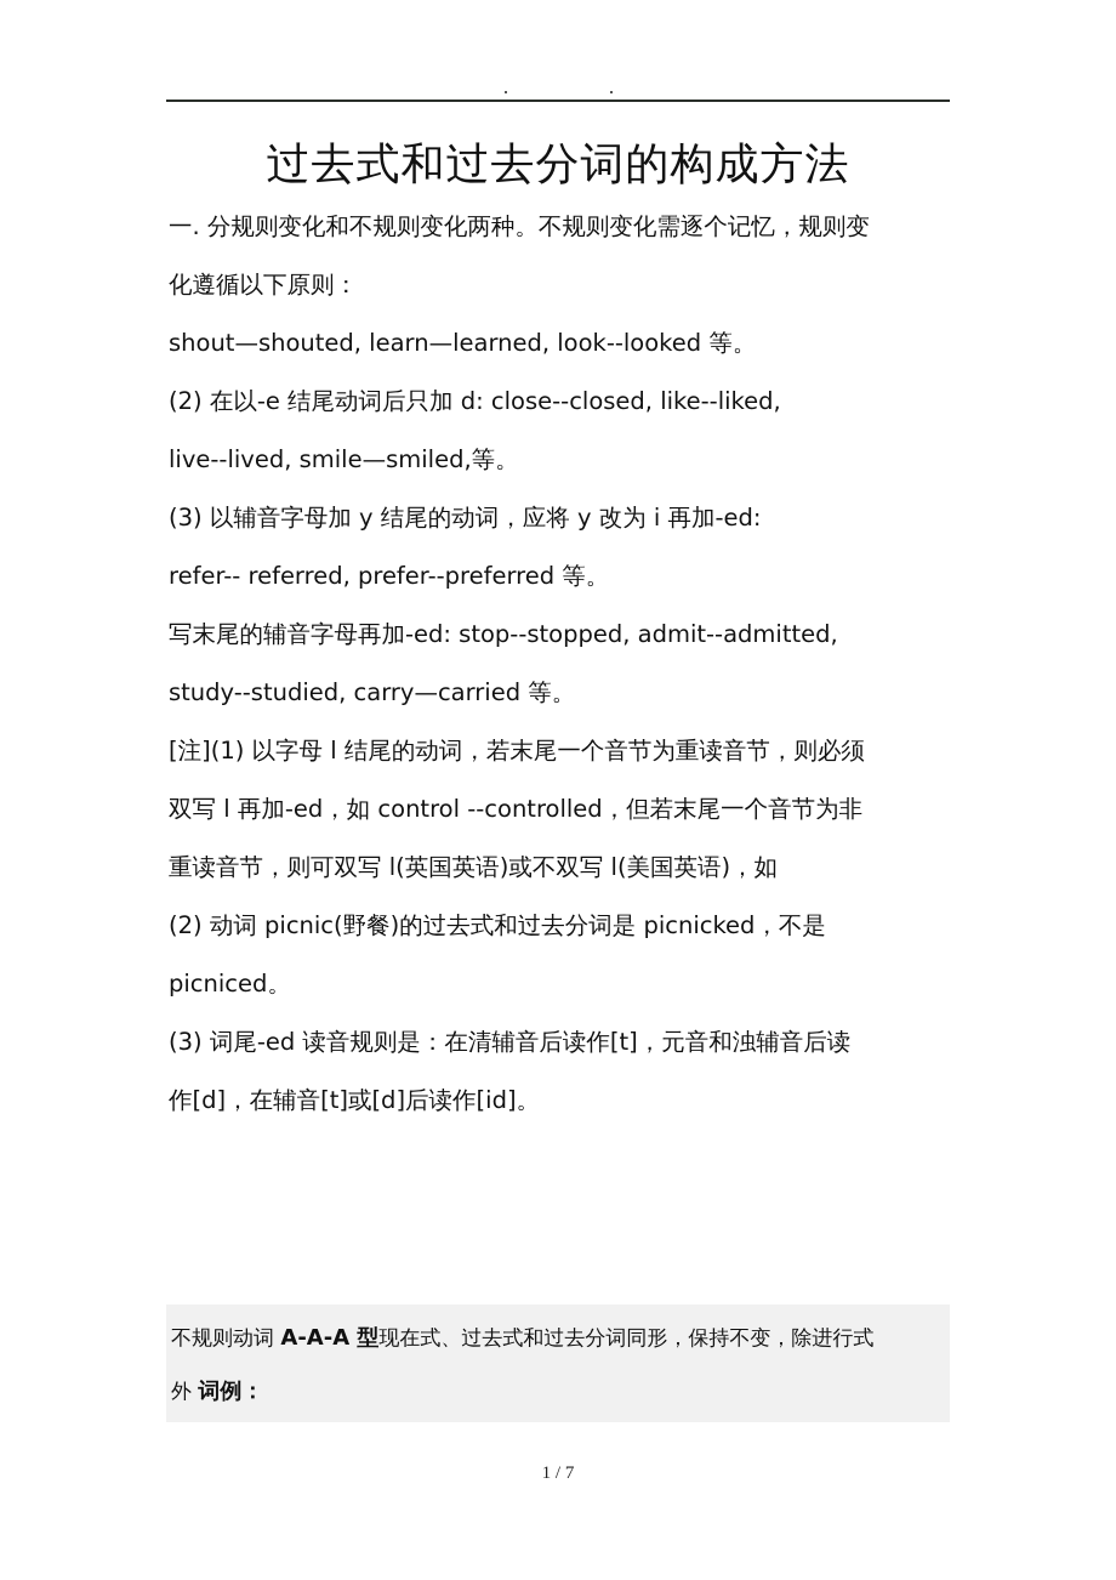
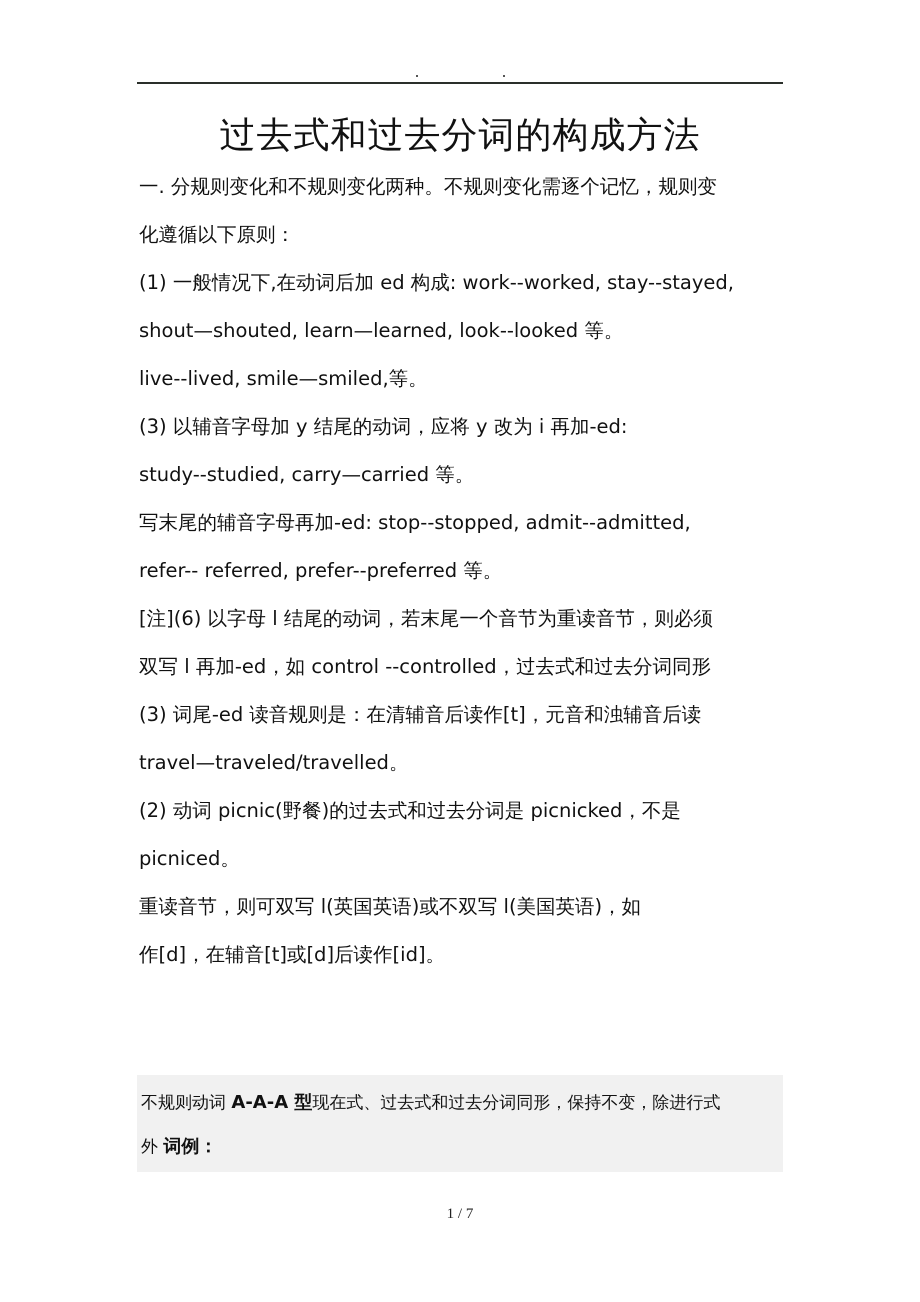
  过去式和过去分词的构成方法
  一. 分规则变化和不规则变化两种。不规则变化需逐个记忆，规则变
  化遵循以下原则：
+ (1) 一般情况下,在动词后加 ed 构成: work--worked, stay--stayed,
  shout—shouted, learn—learned, look--looked 等。
- (2) 在以-e 结尾动词后只加 d: close--closed, like--liked,
  live--lived, smile—smiled,等。
  (3) 以辅音字母加 y 结尾的动词，应将 y 改为 i 再加-ed:
- refer-- referred, prefer--preferred 等。
+ study--studied, carry—carried 等。
  写末尾的辅音字母再加-ed: stop--stopped, admit--admitted,
- study--studied, carry—carried 等。
+ refer-- referred, prefer--preferred 等。
- [注](1) 以字母 l 结尾的动词，若末尾一个音节为重读音节，则必须
+ [注](6) 以字母 l 结尾的动词，若末尾一个音节为重读音节，则必须
- 双写 l 再加-ed，如 control --controlled，但若末尾一个音节为非
+ 双写 l 再加-ed，如 control --controlled，过去式和过去分词同形
- 重读音节，则可双写 l(英国英语)或不双写 l(美国英语)，如
+ (3) 词尾-ed 读音规则是：在清辅音后读作[t]，元音和浊辅音后读
+ travel—traveled/travelled。
  (2) 动词 picnic(野餐)的过去式和过去分词是 picnicked，不是
  picniced。
- (3) 词尾-ed 读音规则是：在清辅音后读作[t]，元音和浊辅音后读
+ 重读音节，则可双写 l(英国英语)或不双写 l(美国英语)，如
  作[d]，在辅音[t]或[d]后读作[id]。
  不规则动词 A-A-A 型现在式、过去式和过去分词同形，保持不变，除进行式
  外 词例：
  1 / 7
